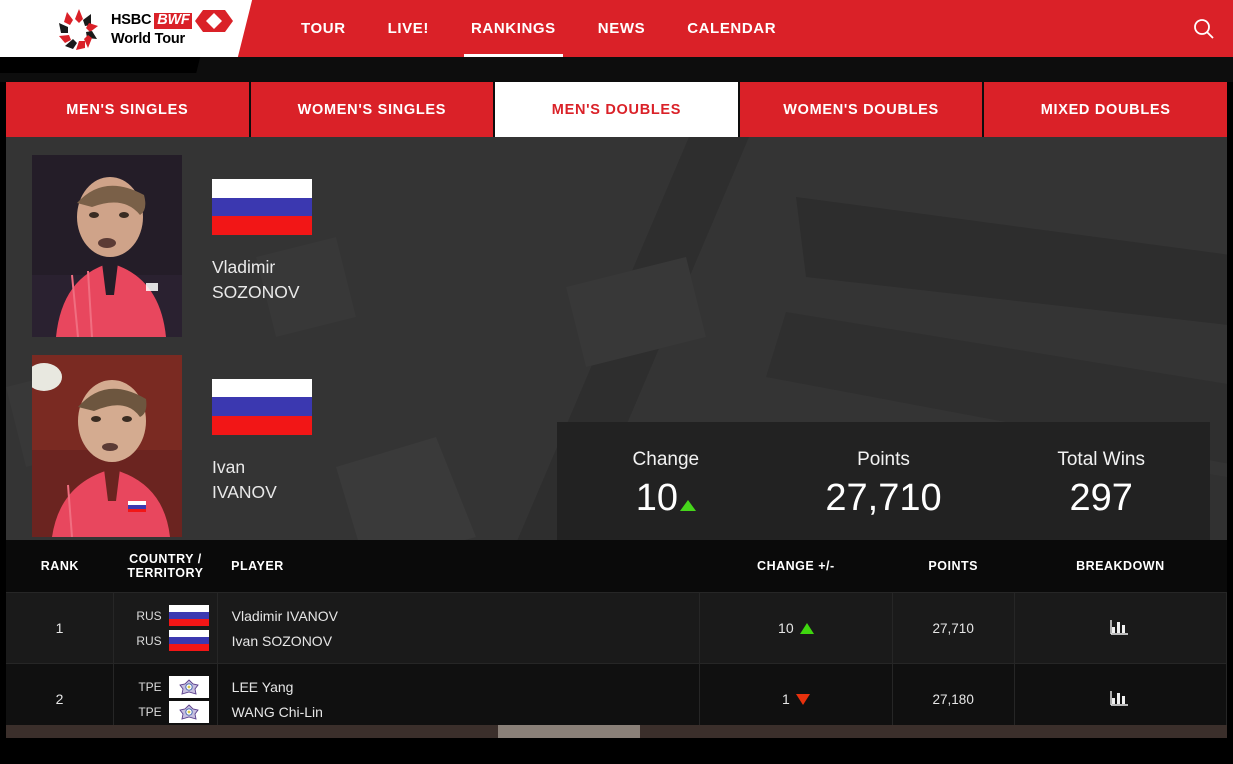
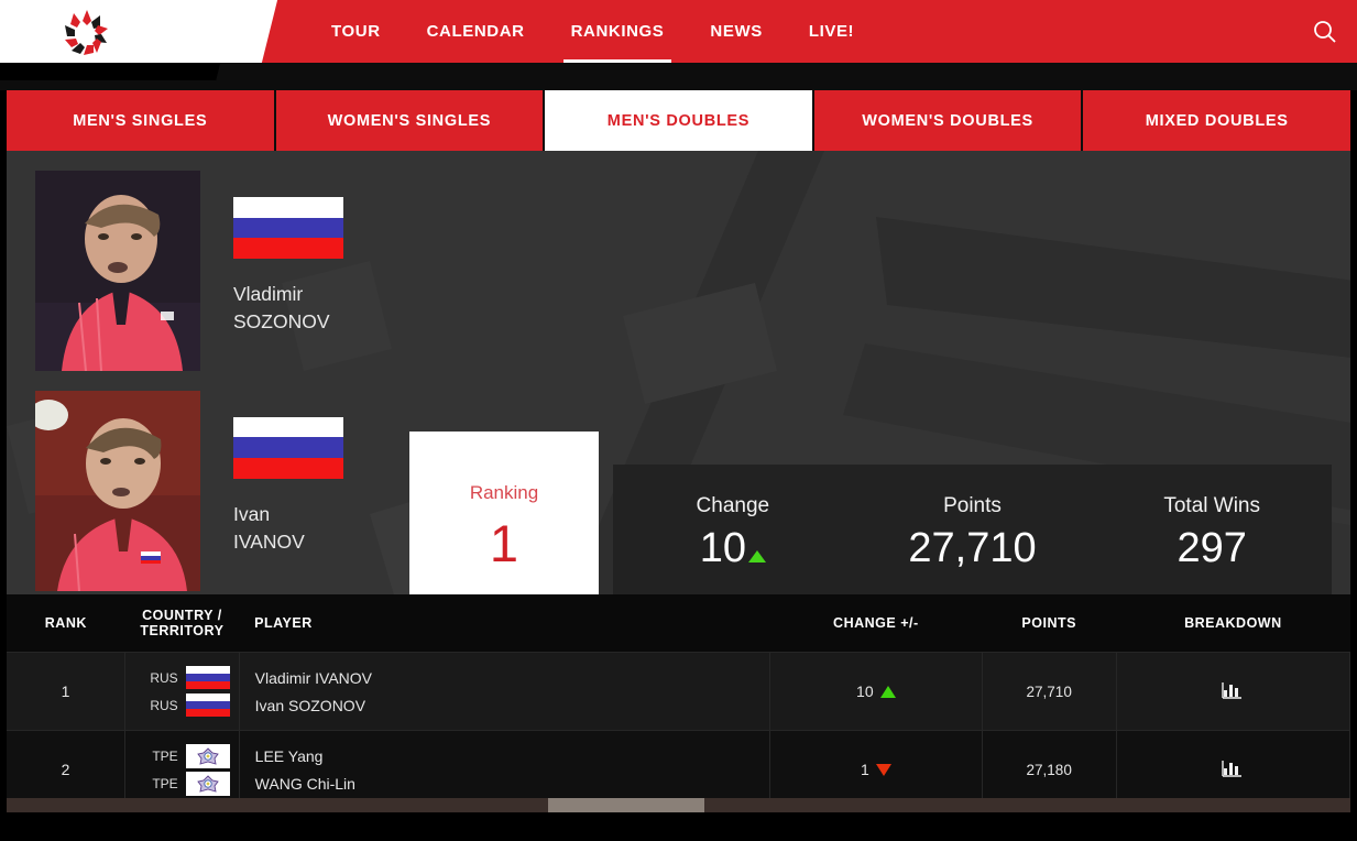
- HSBC
- BWF
- World Tour
  TOUR
- LIVE!
+ CALENDAR
  RANKINGS
  NEWS
- CALENDAR
+ LIVE!
  MEN'S SINGLES
  WOMEN'S SINGLES
  MEN'S DOUBLES
  WOMEN'S DOUBLES
  MIXED DOUBLES
  Vladimir
  SOZONOV
  Ivan
  IVANOV
+ Ranking
+ 1
  Change
  10
  Points
  27,710
  Total Wins
  297
  RANK	COUNTRY / TERRITORY	PLAYER	CHANGE +/-	POINTS	BREAKDOWN
  1	RUS RUS	Vladimir IVANOV Ivan SOZONOV	10	27,710
  2	TPE TPE	LEE Yang WANG Chi-Lin	1	27,180
